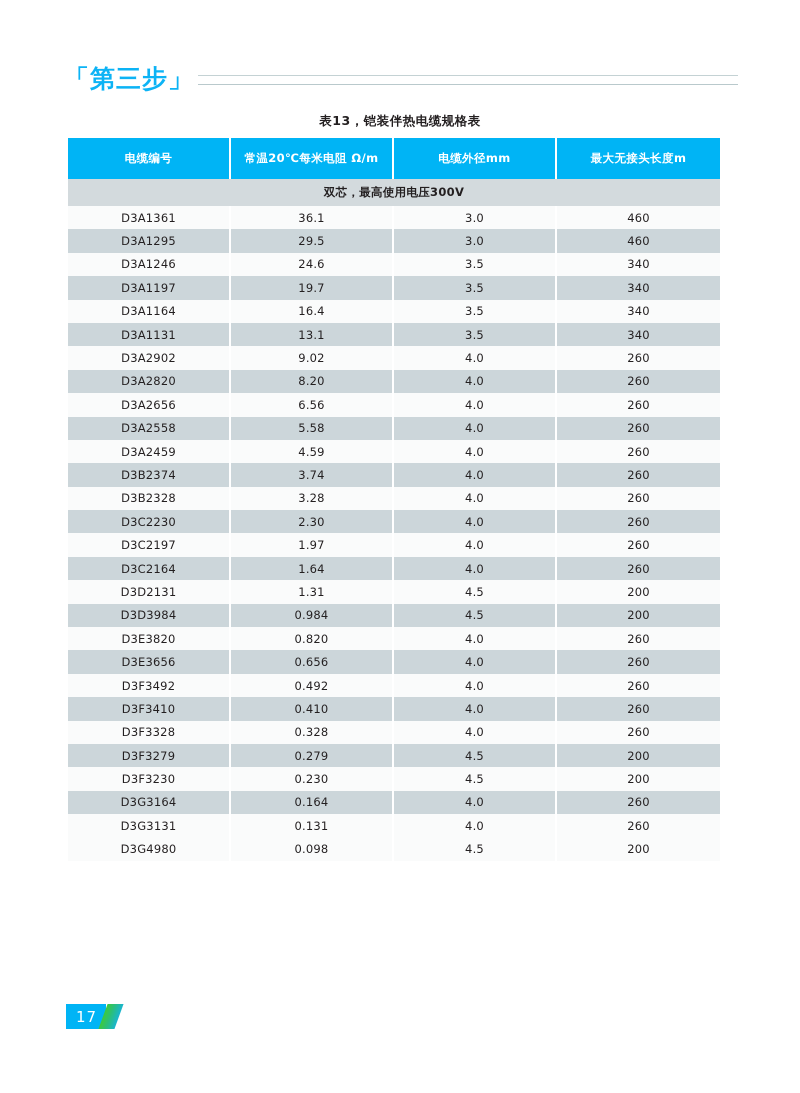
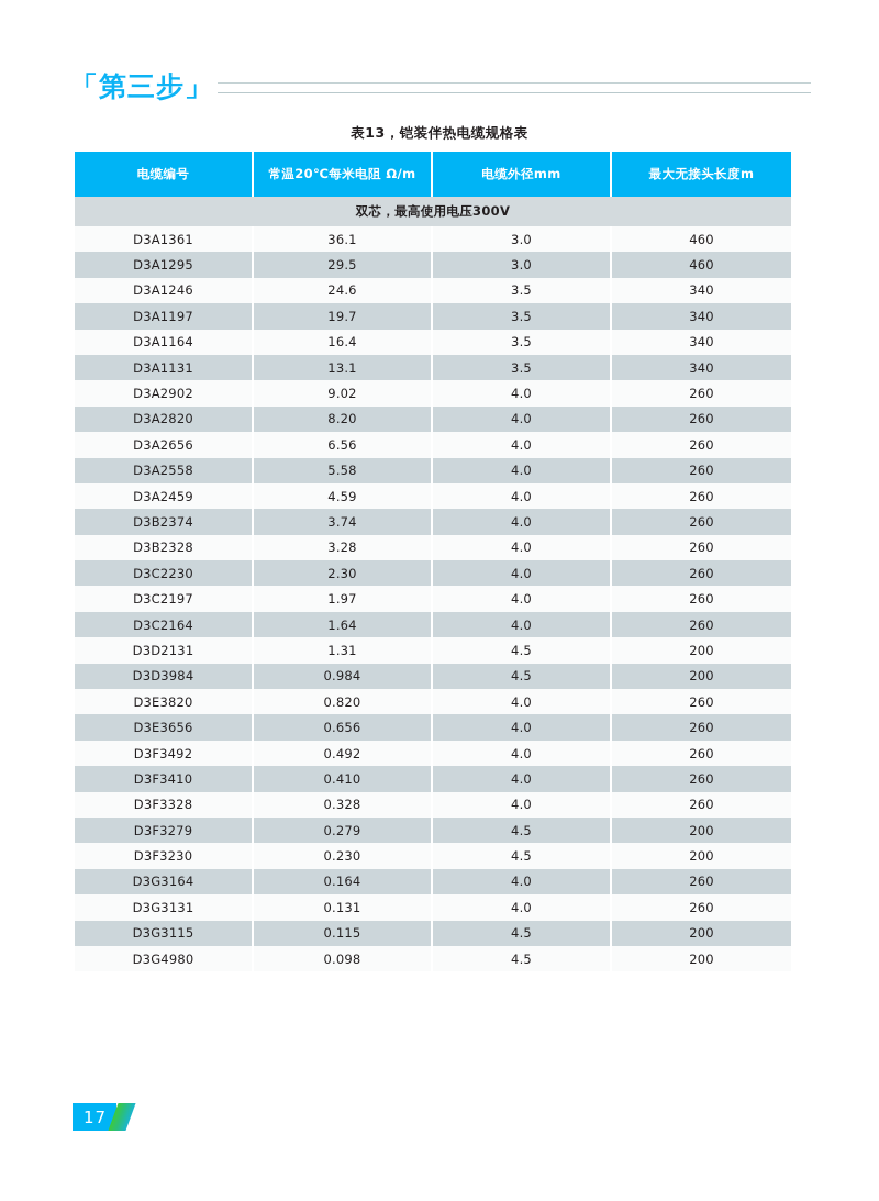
  「第三步」
  表13，铠装伴热电缆规格表
  电缆编号	常温20℃每米电阻 Ω/m	电缆外径mm	最大无接头长度m
  双芯，最高使用电压300V
  D3A1361	36.1	3.0	460
  D3A1295	29.5	3.0	460
  D3A1246	24.6	3.5	340
  D3A1197	19.7	3.5	340
  D3A1164	16.4	3.5	340
  D3A1131	13.1	3.5	340
  D3A2902	9.02	4.0	260
  D3A2820	8.20	4.0	260
  D3A2656	6.56	4.0	260
  D3A2558	5.58	4.0	260
  D3A2459	4.59	4.0	260
  D3B2374	3.74	4.0	260
  D3B2328	3.28	4.0	260
  D3C2230	2.30	4.0	260
  D3C2197	1.97	4.0	260
  D3C2164	1.64	4.0	260
  D3D2131	1.31	4.5	200
  D3D3984	0.984	4.5	200
  D3E3820	0.820	4.0	260
  D3E3656	0.656	4.0	260
  D3F3492	0.492	4.0	260
  D3F3410	0.410	4.0	260
  D3F3328	0.328	4.0	260
  D3F3279	0.279	4.5	200
  D3F3230	0.230	4.5	200
  D3G3164	0.164	4.0	260
  D3G3131	0.131	4.0	260
+ D3G3115	0.115	4.5	200
  D3G4980	0.098	4.5	200
  17
